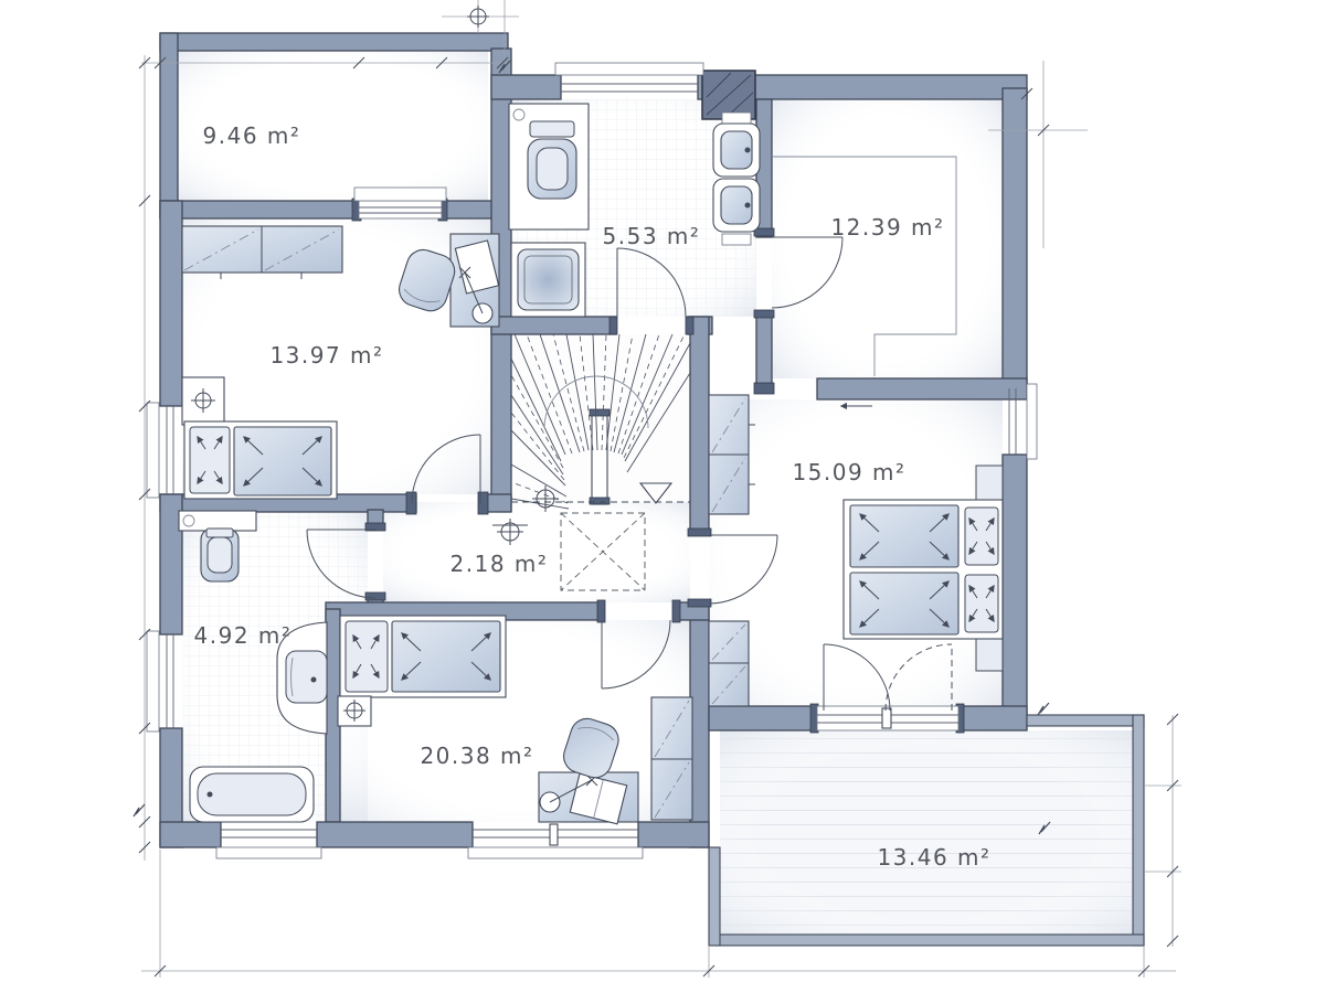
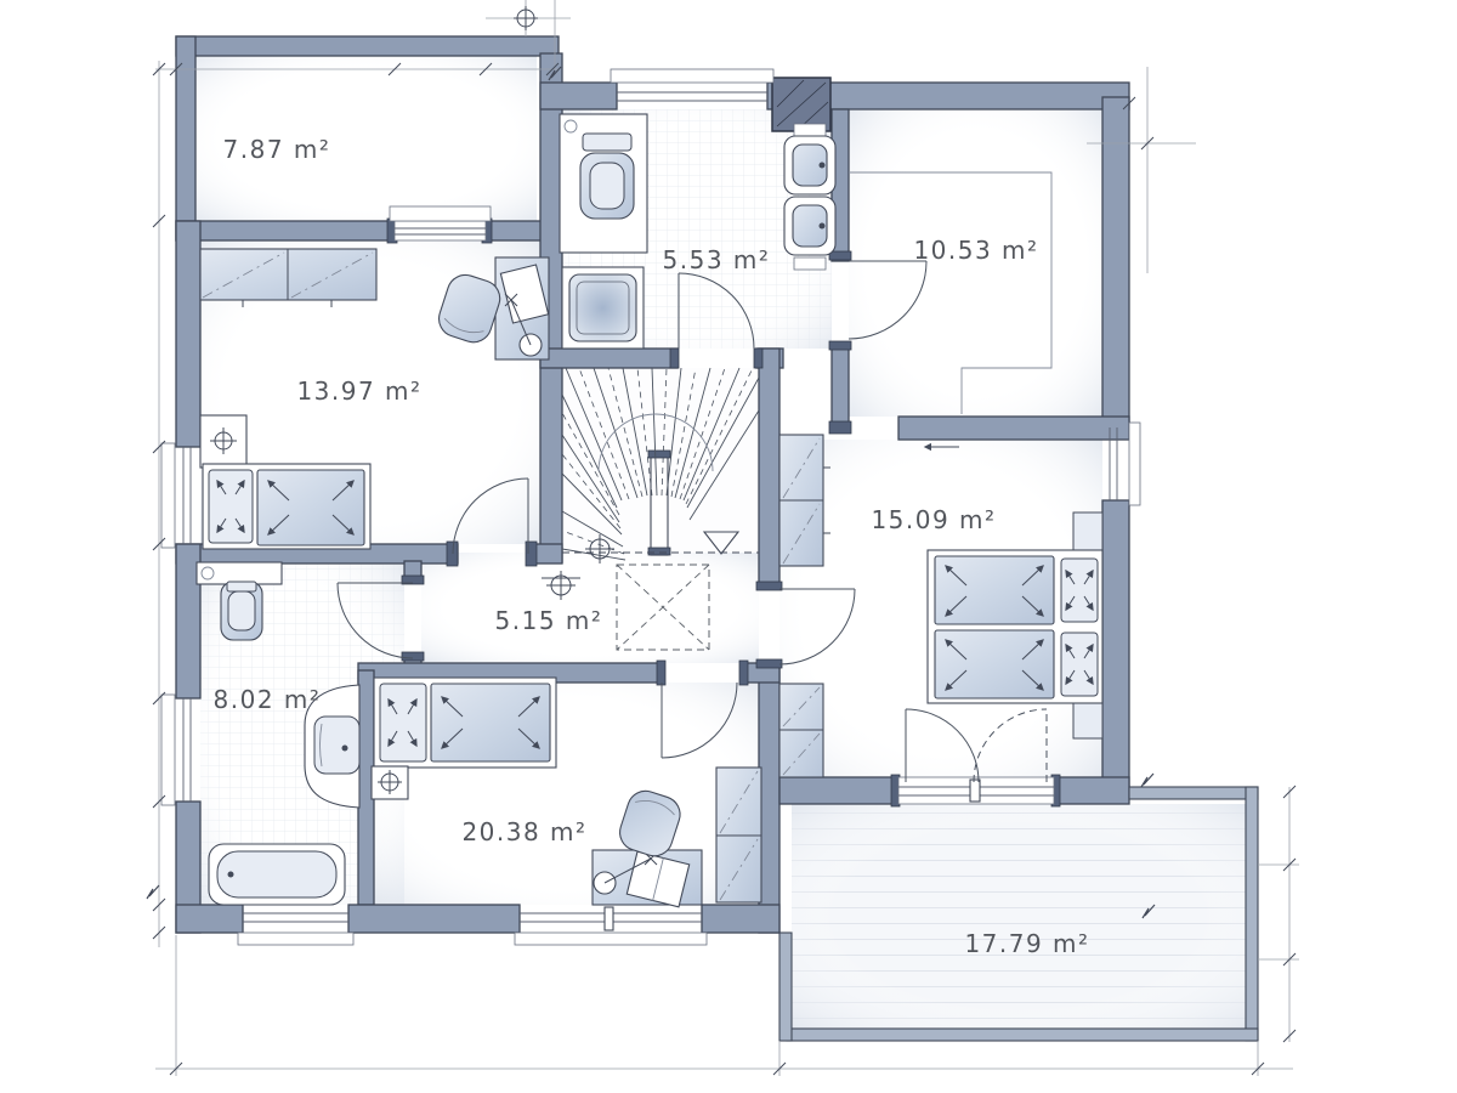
- 9.46 m²
+ 7.87 m²
  5.53 m²
- 12.39 m²
+ 10.53 m²
  13.97 m²
  15.09 m²
- 2.18 m²
+ 5.15 m²
- 4.92 m²
+ 8.02 m²
  20.38 m²
- 13.46 m²
+ 17.79 m²
